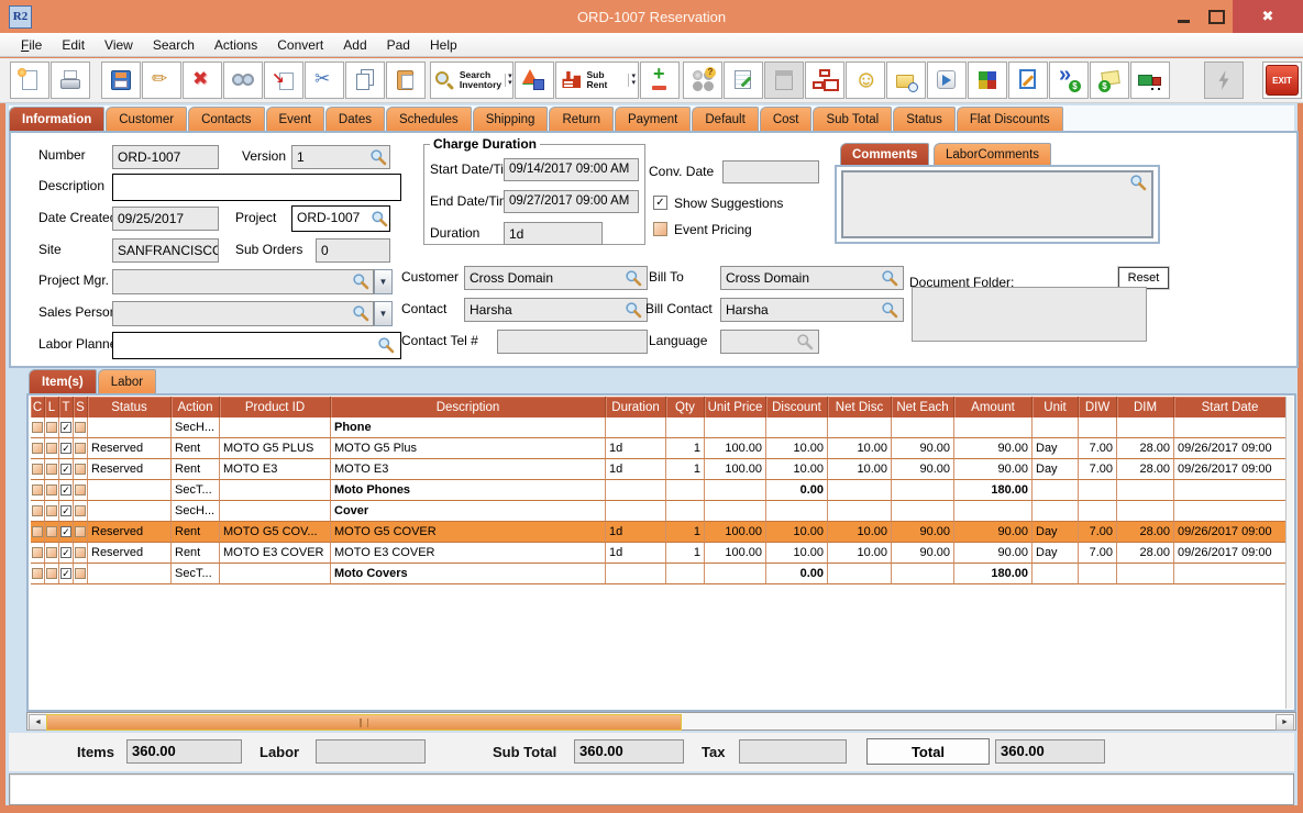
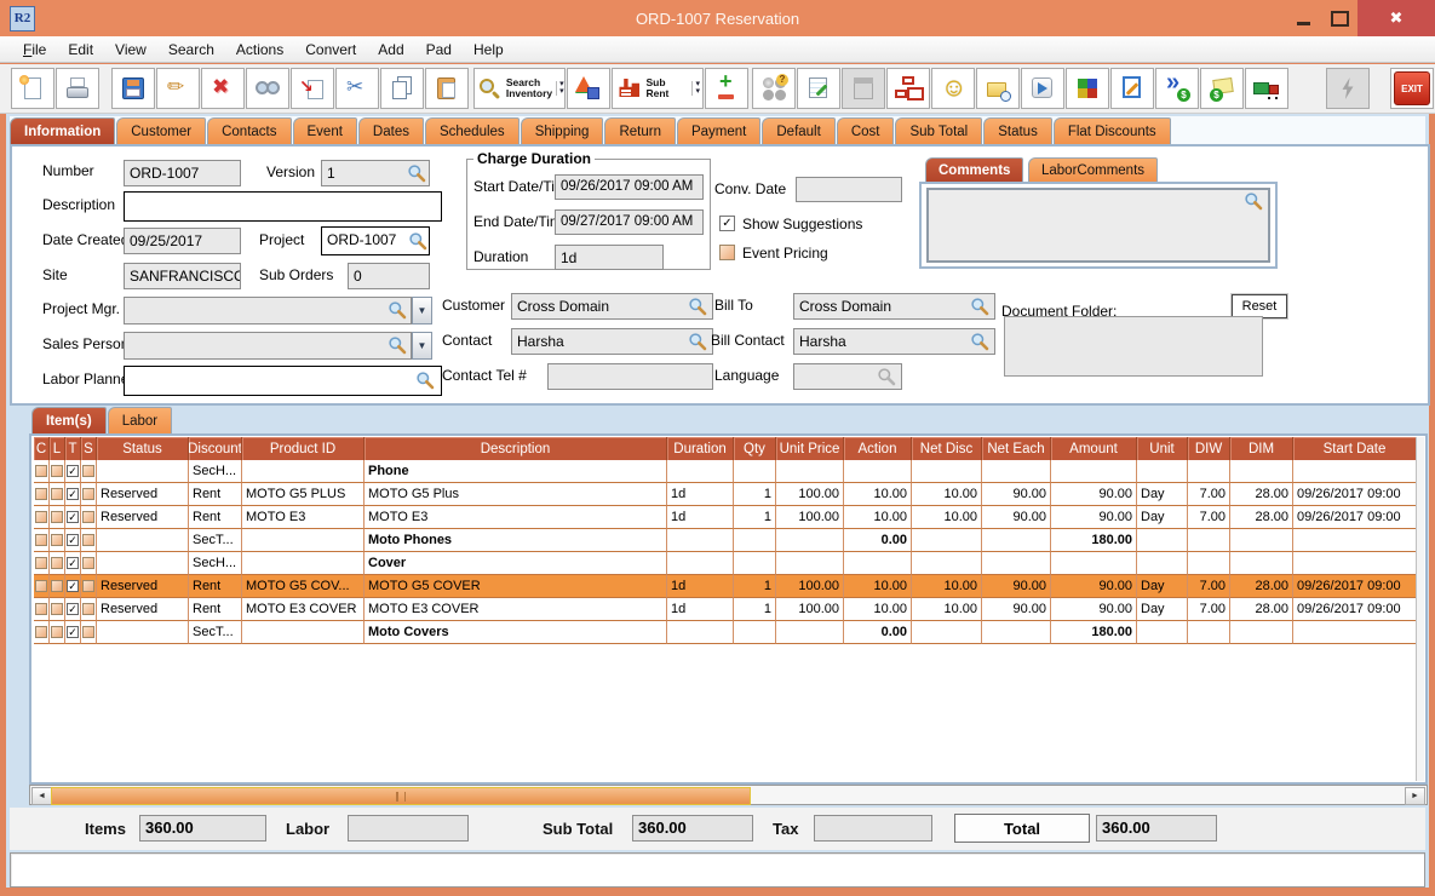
  R2
  ORD-1007 Reservation
  ✖
  File
  Edit
  View
  Search
  Actions
  Convert
  Add
  Pad
  Help
  Search
  Inventory
  Sub Rent
  EXIT
  Information
  Customer
  Contacts
  Event
  Dates
  Schedules
  Shipping
  Return
  Payment
  Default
  Cost
  Sub Total
  Status
  Flat Discounts
  Number
  ORD-1007
  Version
  1
  Description
  Date Create
  09/25/2017
  Project
  ORD-1007
  Site
  SANFRANCISCO
  Sub Orders
  0
  Project Mgr.
  ▼
  Sales Perso
  ▼
  Labor Plann
  Charge Duration
  Start Date/Ti
- 09/14/2017 09:00 AM
+ 09/26/2017 09:00 AM
  End Date/Ti
  09/27/2017 09:00 AM
  Duration
  1d
  Conv. Date
  ✓
  Show Suggestions
  Event Pricing
  Comments
  LaborComments
  Document Folder:
  Reset
  Customer
  Cross Domain
  Bill To
  Cross Domain
  Contact
  Harsha
  Bill Contact
  Harsha
  Contact Tel #
  Language
  Item(s)
  Labor
  C
  L
  T
  S
  Status
- Action
+ Discount
  Product ID
  Description
  Duration
  Qty
  Unit Price
- Discount
+ Action
  Net Disc
  Net Each
  Amount
  Unit
  DIW
  DIM
  Start Date
  ✓
  SecH...
  Phone
  ✓
  Reserved
  Rent
  MOTO G5 PLUS
  MOTO G5 Plus
  1d
  1
  100.00
  10.00
  10.00
  90.00
  90.00
  Day
  7.00
  28.00
  09/26/2017 09:00
  ✓
  Reserved
  Rent
  MOTO E3
  MOTO E3
  1d
  1
  100.00
  10.00
  10.00
  90.00
  90.00
  Day
  7.00
  28.00
  09/26/2017 09:00
  ✓
  SecT...
  Moto Phones
  0.00
  180.00
  ✓
  SecH...
  Cover
  ✓
  Reserved
  Rent
  MOTO G5 COV...
  MOTO G5 COVER
  1d
  1
  100.00
  10.00
  10.00
  90.00
  90.00
  Day
  7.00
  28.00
  09/26/2017 09:00
  ✓
  Reserved
  Rent
  MOTO E3 COVER
  MOTO E3 COVER
  1d
  1
  100.00
  10.00
  10.00
  90.00
  90.00
  Day
  7.00
  28.00
  09/26/2017 09:00
  ✓
  SecT...
  Moto Covers
  0.00
  180.00
  Items
  360.00
  Labor
  Sub Total
  360.00
  Tax
  Total
  360.00
